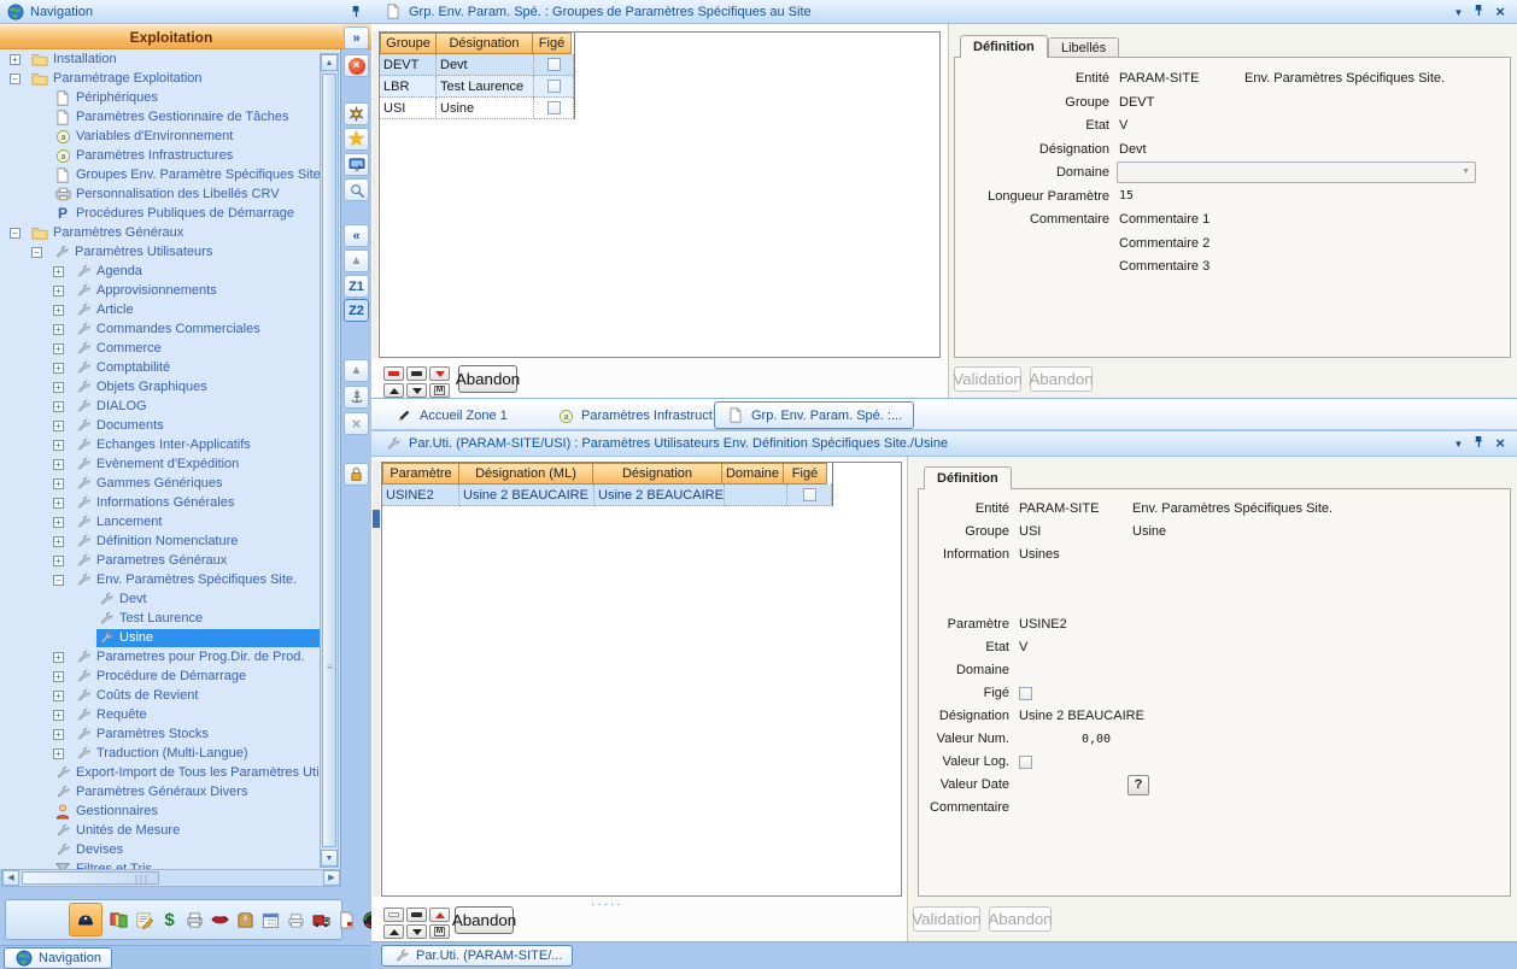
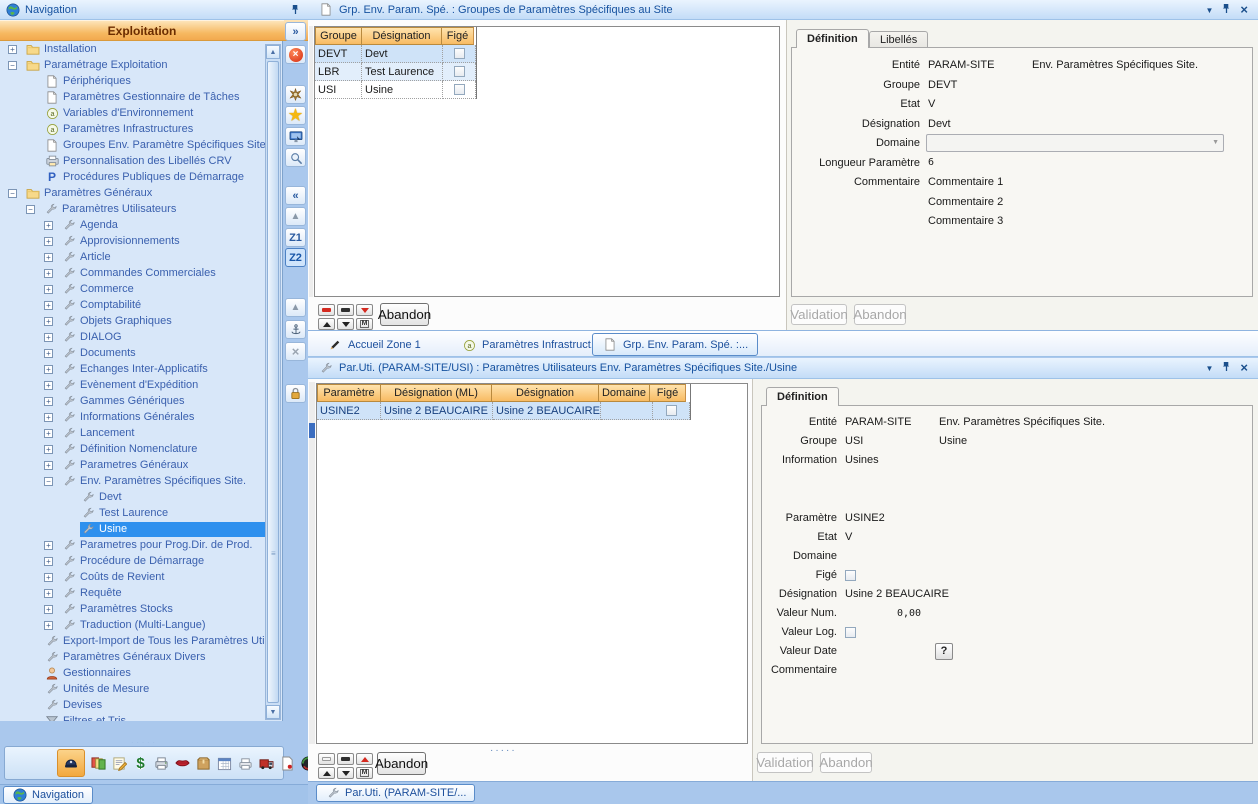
  Navigation
  Exploitation
  +
  Installation
  −
  Paramétrage Exploitation
  Périphériques
  Paramètres Gestionnaire de Tâches
  a
  Variables d'Environnement
  a
  Paramètres Infrastructures
  Groupes Env. Paramètre Spécifiques Site
  Personnalisation des Libellés CRV
  P
  Procédures Publiques de Démarrage
  −
  Paramètres Généraux
  −
  Paramètres Utilisateurs
  +
  Agenda
  +
  Approvisionnements
  +
  Article
  +
  Commandes Commerciales
  +
  Commerce
  +
  Comptabilité
  +
  Objets Graphiques
  +
  DIALOG
  +
  Documents
  +
  Echanges Inter-Applicatifs
  +
  Evènement d'Expédition
  +
  Gammes Génériques
  +
  Informations Générales
  +
  Lancement
  +
  Définition Nomenclature
  +
  Parametres Généraux
  −
  Env. Paramètres Spécifiques Site.
  Devt
  Test Laurence
  Usine
  +
  Parametres pour Prog.Dir. de Prod.
  +
  Procédure de Démarrage
  +
  Coûts de Revient
  +
  Requête
  +
  Paramètres Stocks
  +
  Traduction (Multi-Langue)
  Export-Import de Tous les Paramètres Uti
  Paramètres Généraux Divers
  Gestionnaires
  Unités de Mesure
  Devises
  ≡
- ∣∣∣
  $
  Navigation
  »
  ×
  ★
  «
  ▲
  Z1
  Z2
  ▲
  ×
  Grp. Env. Param. Spé. : Groupes de Paramètres Spécifiques au Site
  ▼
  ×
  Groupe
  Désignation
  Figé
  DEVT
  Devt
  LBR
  Test Laurence
  USI
  Usine
  Abandon
  Définition
  Libellés
  Entité
  PARAM-SITE
  Env. Paramètres Spécifiques Site.
  Groupe
  DEVT
  Etat
  V
  Désignation
  Devt
  Domaine
  Longueur Paramètre
- 15
+ 6
  Commentaire
  Commentaire 1
  Commentaire 2
  Commentaire 3
  Validation
  Abandon
  Accueil Zone 1
  a
  Paramètres Infrastruct
  Grp. Env. Param. Spé. :...
- Par.Uti. (PARAM-SITE/USI) : Paramètres Utilisateurs Env. Définition Spécifiques Site./Usine
+ Par.Uti. (PARAM-SITE/USI) : Paramètres Utilisateurs Env. Paramètres Spécifiques Site./Usine
  ▼
  ×
  Paramètre
  Désignation (ML)
  Désignation
  Domaine
  Figé
  USINE2
  Usine 2 BEAUCAIRE
  Usine 2 BEAUCAIRE
  ·····
  Abandon
  Définition
  Entité
  PARAM-SITE
  Env. Paramètres Spécifiques Site.
  Groupe
  USI
  Usine
  Information
  Usines
  Paramètre
  USINE2
  Etat
  V
  Domaine
  Figé
  Désignation
  Usine 2 BEAUCAIRE
  Valeur Num.
  0,00
  Valeur Log.
  Valeur Date
  ?
  Commentaire
  Validation
  Abandon
  Par.Uti. (PARAM-SITE/...
